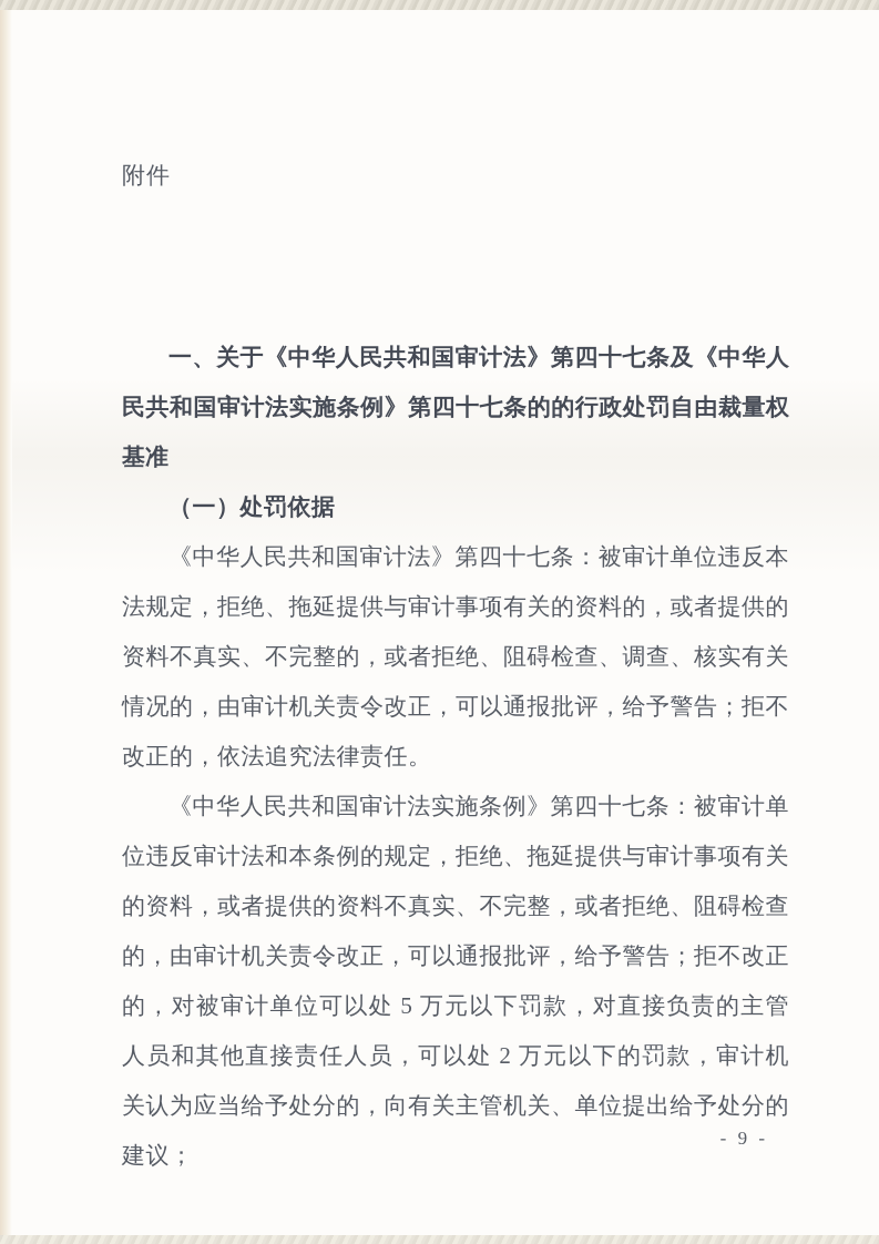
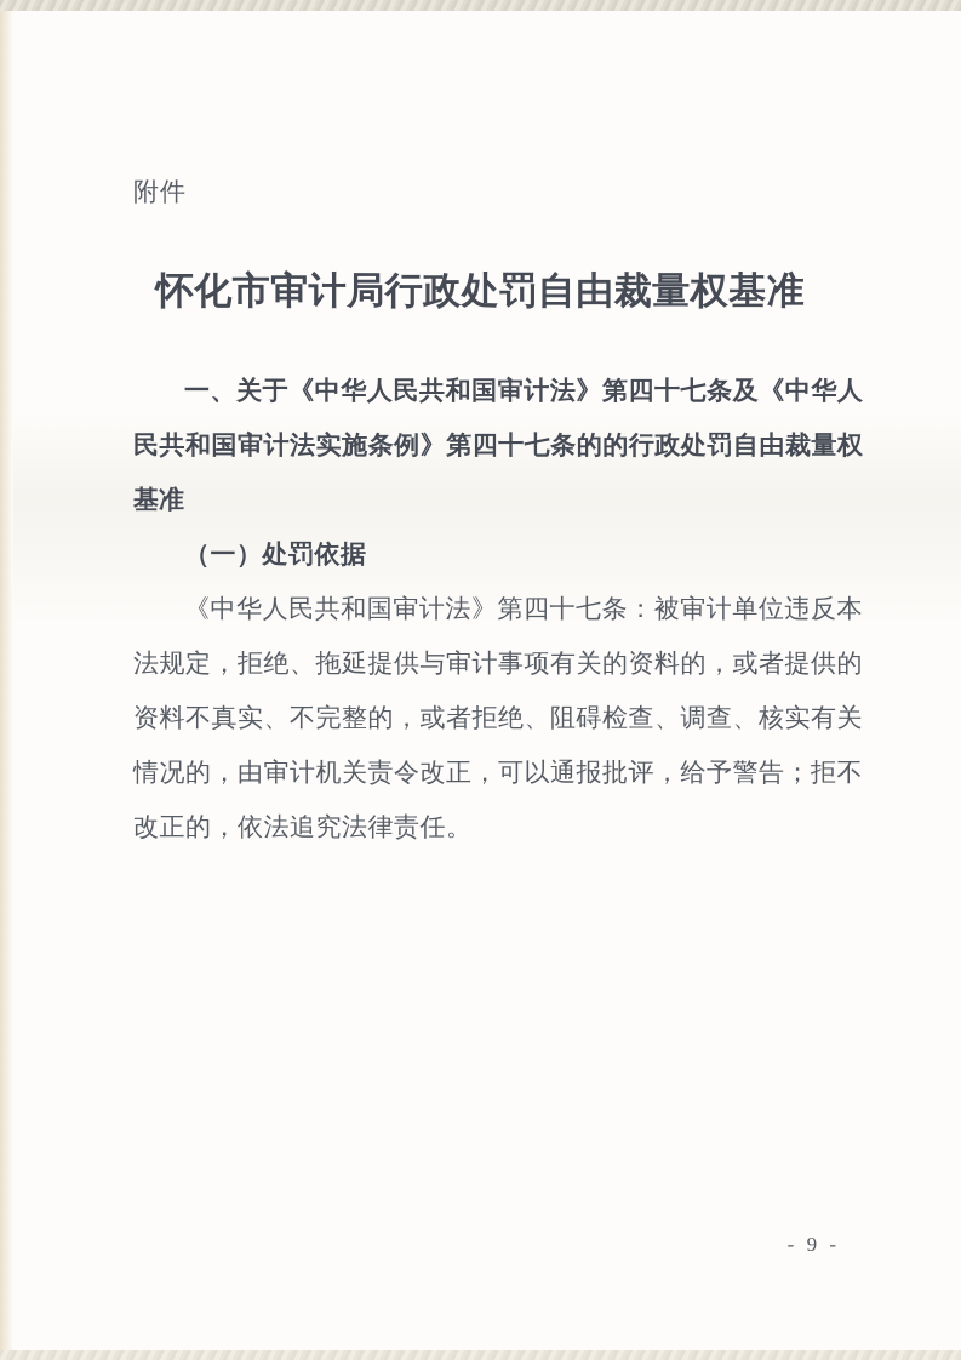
  附件
+ 怀化市审计局行政处罚自由裁量权基准
  一、关于《中华人民共和国审计法》第四十七条及《中华人民共和国审计法实施条例》第四十七条的的行政处罚自由裁量权基准
  （一）处罚依据
  《中华人民共和国审计法》第四十七条：被审计单位违反本法规定，拒绝、拖延提供与审计事项有关的资料的，或者提供的资料不真实、不完整的，或者拒绝、阻碍检查、调查、核实有关情况的，由审计机关责令改正，可以通报批评，给予警告；拒不改正的，依法追究法律责任。
- 《中华人民共和国审计法实施条例》第四十七条：被审计单位违反审计法和本条例的规定，拒绝、拖延提供与审计事项有关的资料，或者提供的资料不真实、不完整，或者拒绝、阻碍检查的，由审计机关责令改正，可以通报批评，给予警告；拒不改正的，对被审计单位可以处 5 万元以下罚款，对直接负责的主管人员和其他直接责任人员，可以处 2 万元以下的罚款，审计机关认为应当给予处分的，向有关主管机关、单位提出给予处分的建议；
  - 9 -
